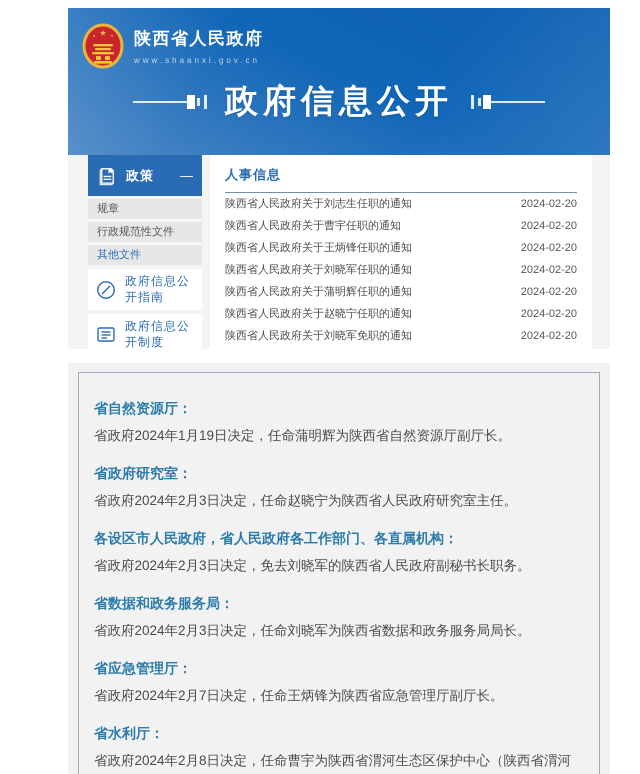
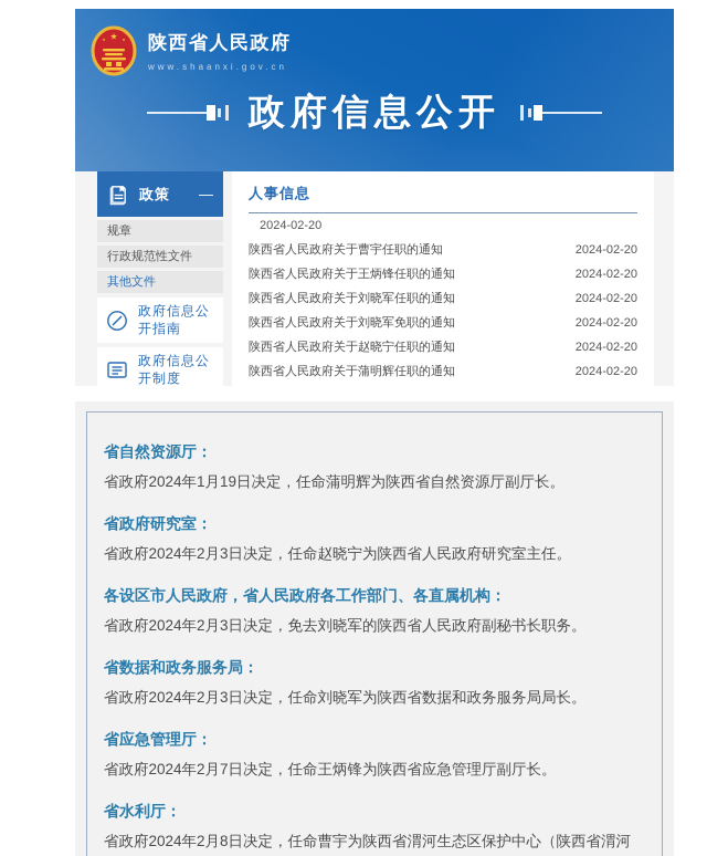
  陕西省人民政府
  www.shaanxi.gov.cn
  政府信息公开
  政策
  —
  规章
  行政规范性文件
  其他文件
  政府信息公开指南
  政府信息公开制度
  人事信息
- 陕西省人民政府关于刘志生任职的通知
  2024-02-20
  陕西省人民政府关于曹宇任职的通知
  2024-02-20
  陕西省人民政府关于王炳锋任职的通知
  2024-02-20
  陕西省人民政府关于刘晓军任职的通知
  2024-02-20
- 陕西省人民政府关于蒲明辉任职的通知
+ 陕西省人民政府关于刘晓军免职的通知
  2024-02-20
  陕西省人民政府关于赵晓宁任职的通知
  2024-02-20
- 陕西省人民政府关于刘晓军免职的通知
+ 陕西省人民政府关于蒲明辉任职的通知
  2024-02-20
  省自然资源厅：
  省政府2024年1月19日决定，任命蒲明辉为陕西省自然资源厅副厅长。
  省政府研究室：
  省政府2024年2月3日决定，任命赵晓宁为陕西省人民政府研究室主任。
  各设区市人民政府，省人民政府各工作部门、各直属机构：
  省政府2024年2月3日决定，免去刘晓军的陕西省人民政府副秘书长职务。
  省数据和政务服务局：
  省政府2024年2月3日决定，任命刘晓军为陕西省数据和政务服务局局长。
  省应急管理厅：
  省政府2024年2月7日决定，任命王炳锋为陕西省应急管理厅副厅长。
  省水利厅：
  省政府2024年2月8日决定，任命曹宇为陕西省渭河生态区保护中心（陕西省渭河
